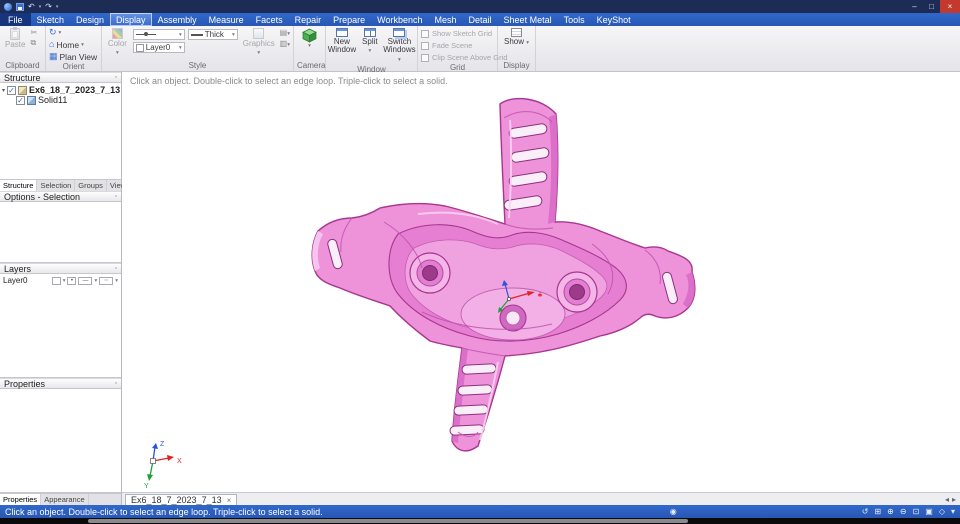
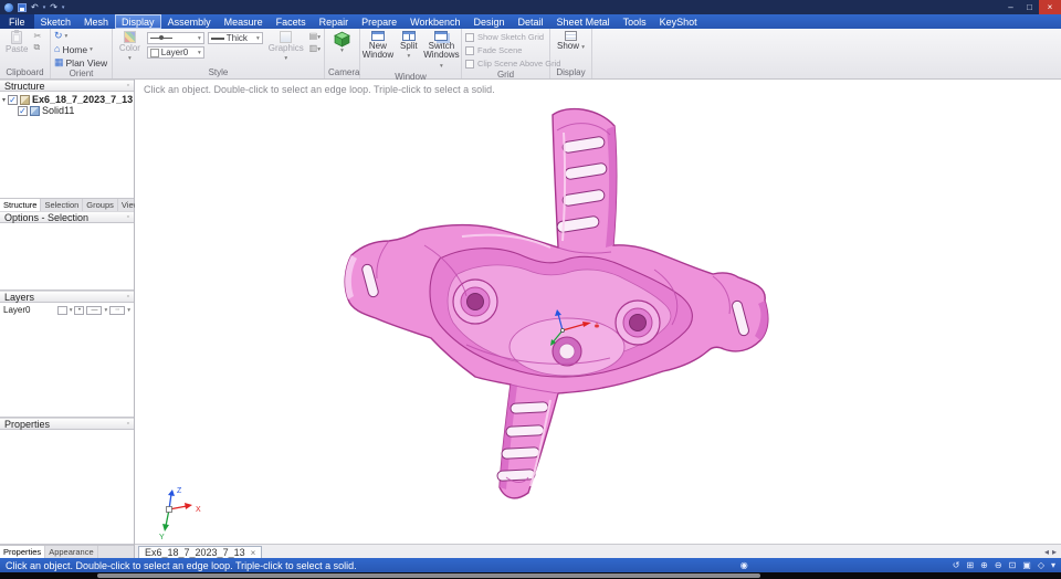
  ↶
  ↷
  –
  □
  ×
  File
  Sketch
- Design
+ Mesh
  Display
  Assembly
  Measure
  Facets
  Repair
  Prepare
  Workbench
- Mesh
+ Design
  Detail
  Sheet Metal
  Tools
  KeyShot
  Paste
  ✂
  ⧉
  Clipboard
  ↻
  ⌂
  Home
  ▦
  Plan View
  Orient
  Color
  Layer0
  Thick
  Graphics
  Style
  Camera
  New Window
  Split
  Switch Windows
  Window
  Show Sketch Grid
  Fade Scene
  Clip Scene Above Grid
  Grid
  Show
  Display
  Structure
  ✓
  Ex6_18_7_2023_7_13
  ✓
  Solid11
  Structure
  Selection
  Groups
  Options - Selection
  Layers
  Layer0
  Properties
  Properties
  Appearance
  Click an object. Double-click to select an edge loop. Triple-click to select a solid.
  Ex6_18_7_2023_7_13
  ×
  ◂
  ▸
  Click an object. Double-click to select an edge loop. Triple-click to select a solid.
  ◉
  ↺
  ⊞
  ⊕
  ⊖
  ⊡
  ▣
  ◇
  ▾
